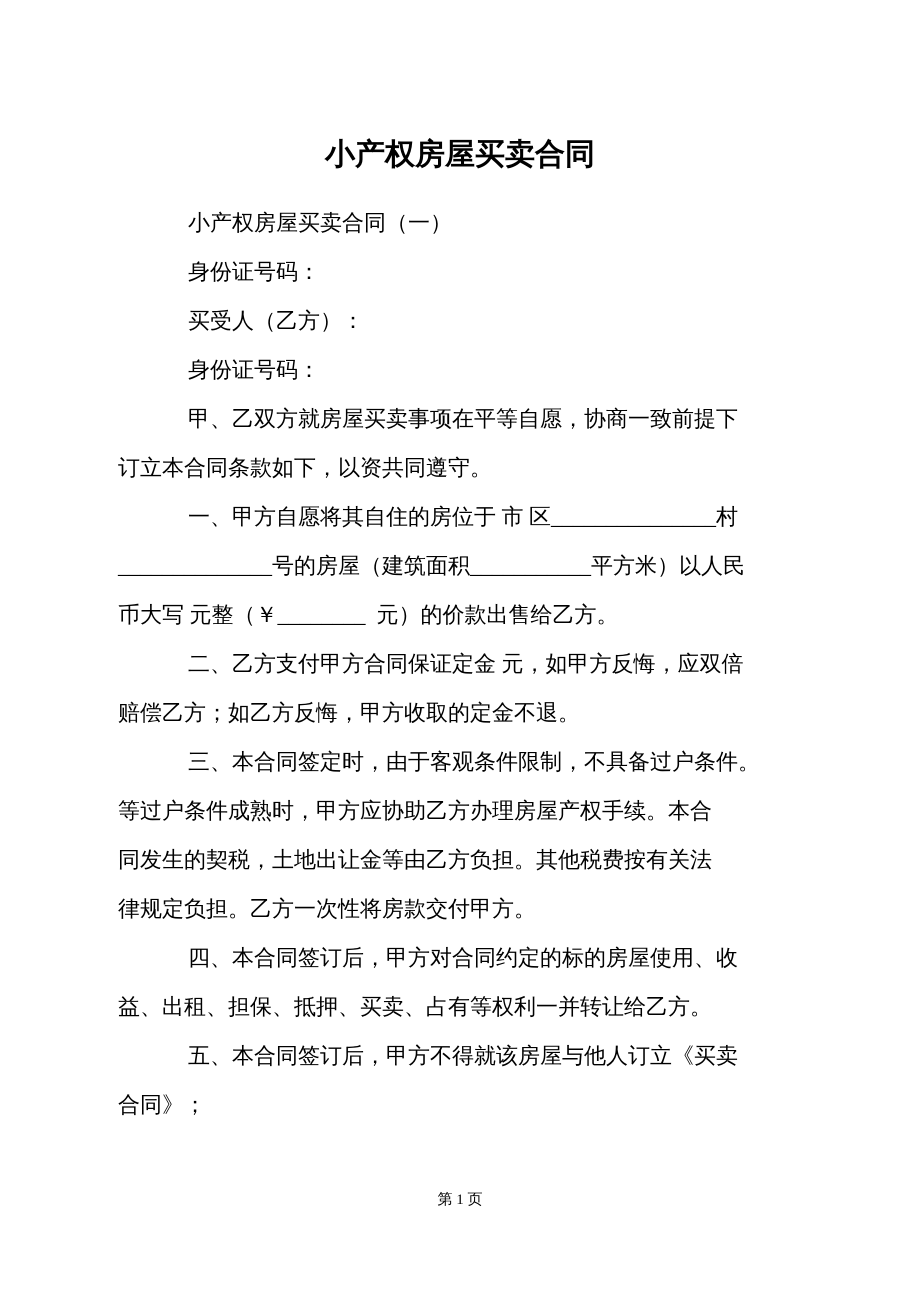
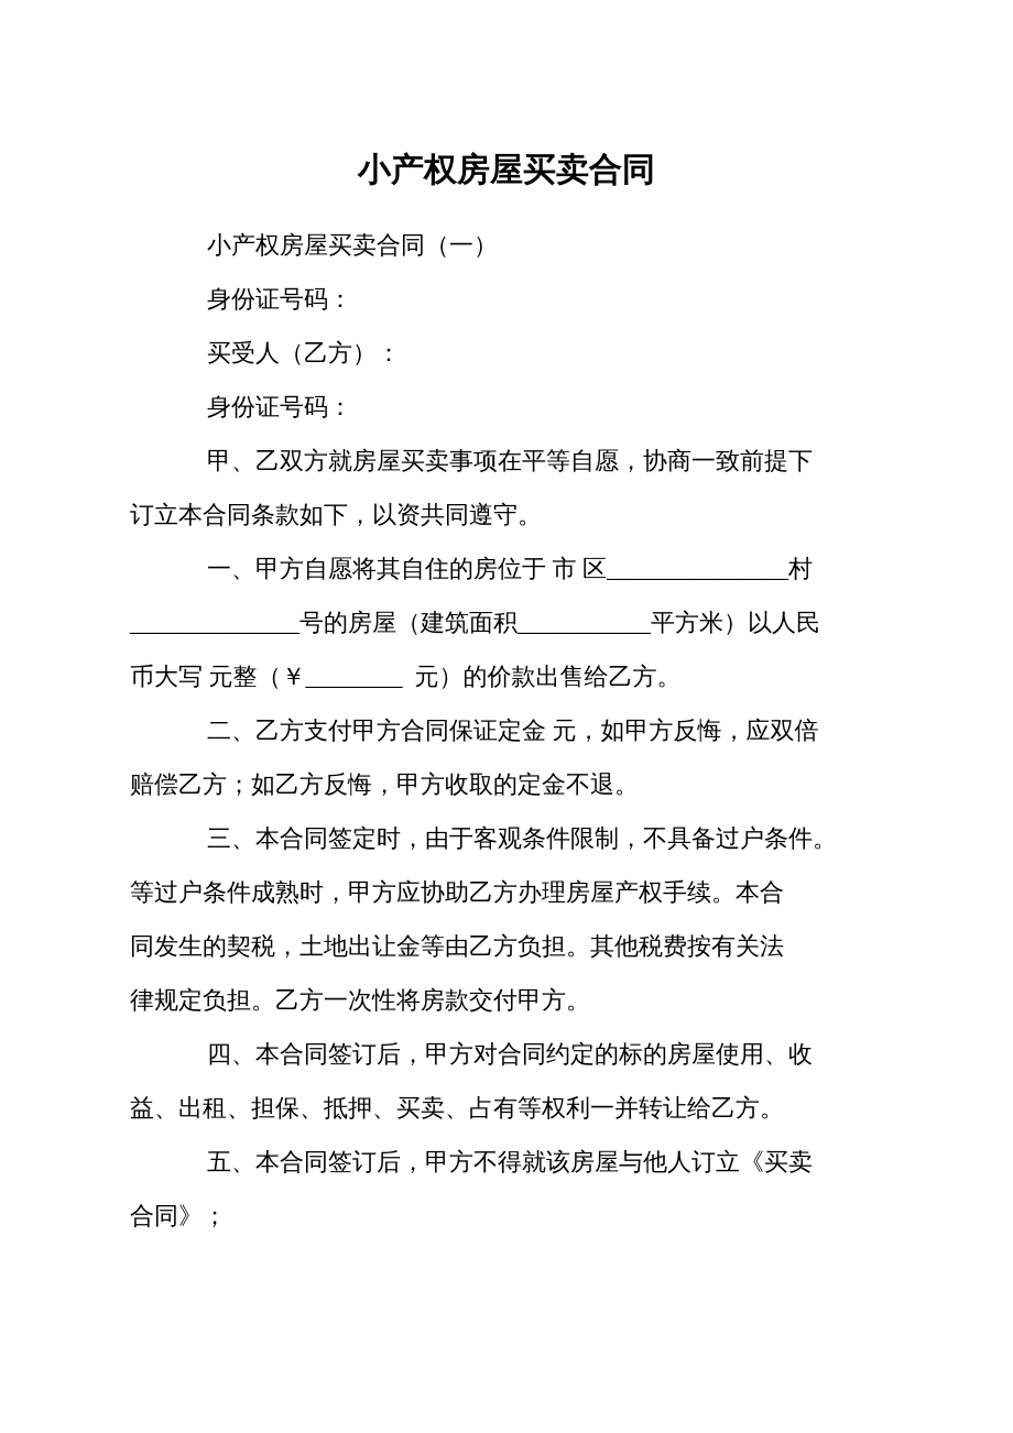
  小产权房屋买卖合同
  小产权房屋买卖合同（一）
  身份证号码：
  买受人（乙方）：
  身份证号码：
  甲、乙双方就房屋买卖事项在平等自愿，协商一致前提下
  订立本合同条款如下，以资共同遵守。
  一、甲方自愿将其自住的房位于 市 区_______________村
  ______________号的房屋（建筑面积___________平方米）以人民
  币大写 元整（￥________ 元）的价款出售给乙方。
  二、乙方支付甲方合同保证定金 元，如甲方反悔，应双倍
  赔偿乙方；如乙方反悔，甲方收取的定金不退。
  三、本合同签定时，由于客观条件限制，不具备过户条件。
  等过户条件成熟时，甲方应协助乙方办理房屋产权手续。本合
  同发生的契税，土地出让金等由乙方负担。其他税费按有关法
  律规定负担。乙方一次性将房款交付甲方。
  四、本合同签订后，甲方对合同约定的标的房屋使用、收
  益、出租、担保、抵押、买卖、占有等权利一并转让给乙方。
  五、本合同签订后，甲方不得就该房屋与他人订立《买卖
  合同》；
- 第 1 页
